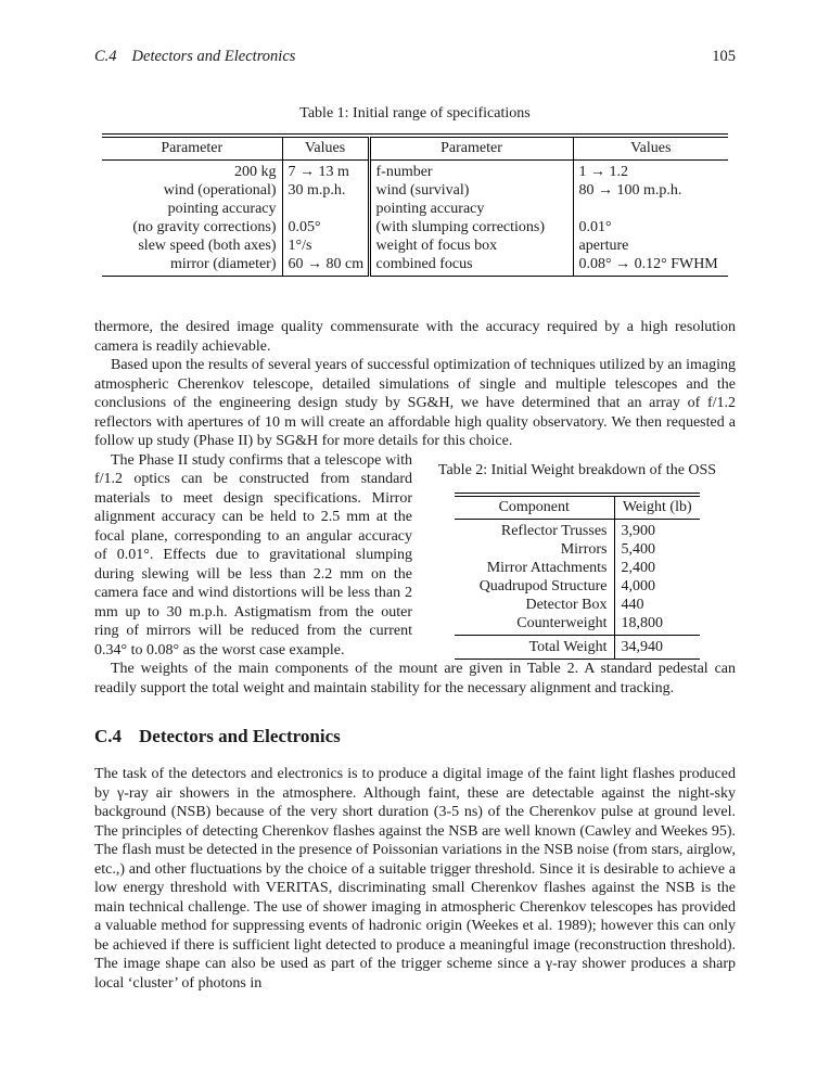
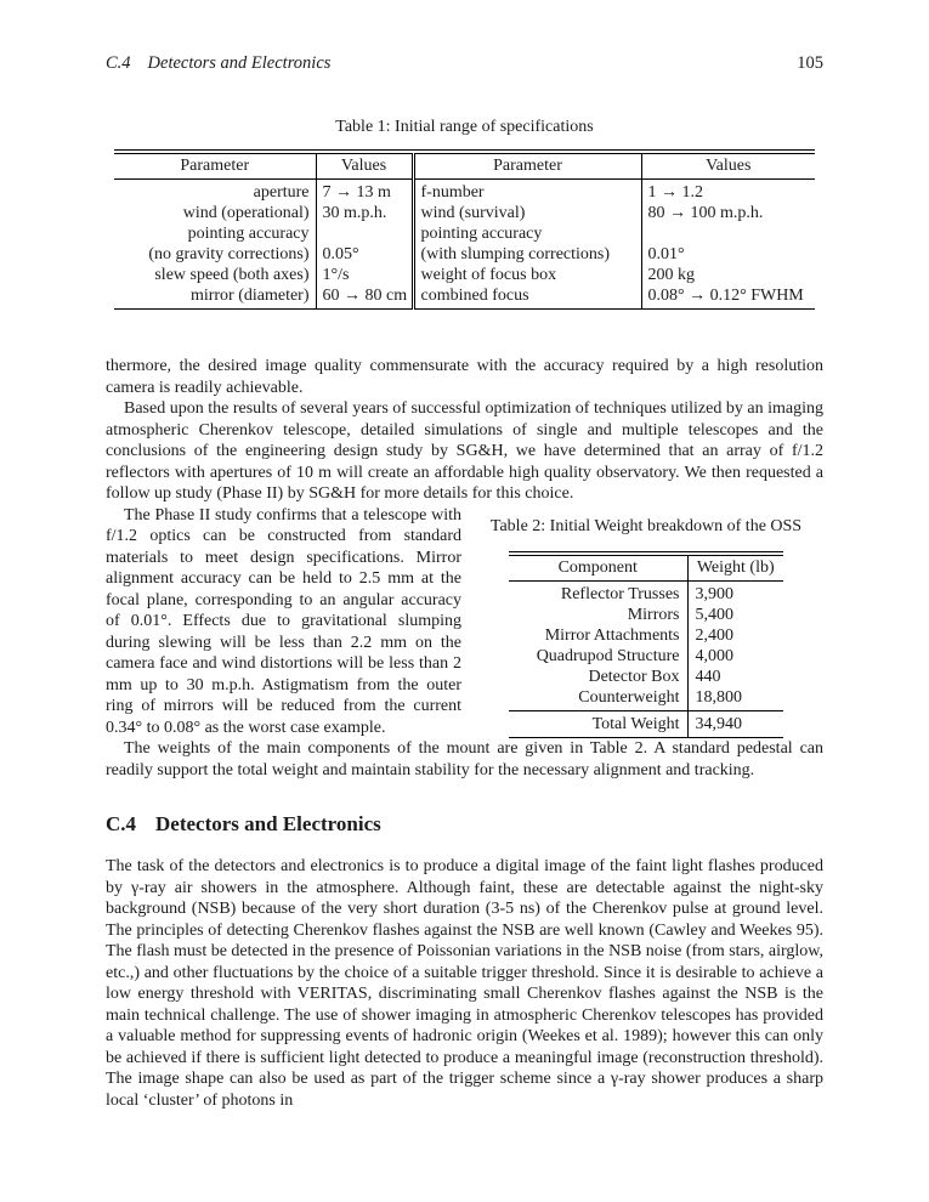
  C.4 Detectors and Electronics
  105
  Table 1: Initial range of specifications
  Parameter	Values	Parameter	Values
- 200 kg	7 → 13 m	f-number	1 → 1.2
+ aperture	7 → 13 m	f-number	1 → 1.2
  wind (operational)	30 m.p.h.	wind (survival)	80 → 100 m.p.h.
  pointing accuracy		pointing accuracy
  (no gravity corrections)	0.05°	(with slumping corrections)	0.01°
- slew speed (both axes)	1°/s	weight of focus box	aperture
+ slew speed (both axes)	1°/s	weight of focus box	200 kg
  mirror (diameter)	60 → 80 cm	combined focus	0.08° → 0.12° FWHM
  thermore, the desired image quality commensurate with the accuracy required by a high resolution camera is readily achievable.
  Based upon the results of several years of successful optimization of techniques utilized by an imaging atmospheric Cherenkov telescope, detailed simulations of single and multiple telescopes and the conclusions of the engineering design study by SG&H, we have determined that an array of f/1.2 reflectors with apertures of 10 m will create an affordable high quality observatory. We then requested a follow up study (Phase II) by SG&H for more details for this choice.
  The Phase II study confirms that a telescope with f/1.2 optics can be constructed from standard materials to meet design specifications. Mirror alignment accuracy can be held to 2.5 mm at the focal plane, corresponding to an angular accuracy of 0.01°. Effects due to gravitational slumping during slewing will be less than 2.2 mm on the camera face and wind distortions will be less than 2 mm up to 30 m.p.h. Astigmatism from the outer ring of mirrors will be reduced from the current 0.34° to 0.08° as the worst case example.
  Table 2: Initial Weight breakdown of the OSS
  Component	Weight (lb)
  Reflector Trusses	3,900
  Mirrors	5,400
  Mirror Attachments	2,400
  Quadrupod Structure	4,000
  Detector Box	440
  Counterweight	18,800
  Total Weight	34,940
  The weights of the main components of the mount are given in Table 2. A standard pedestal can readily support the total weight and maintain stability for the necessary alignment and tracking.
  C.4 Detectors and Electronics
  The task of the detectors and electronics is to produce a digital image of the faint light flashes produced by γ-ray air showers in the atmosphere. Although faint, these are detectable against the night-sky background (NSB) because of the very short duration (3-5 ns) of the Cherenkov pulse at ground level. The principles of detecting Cherenkov flashes against the NSB are well known (Cawley and Weekes 95). The flash must be detected in the presence of Poissonian variations in the NSB noise (from stars, airglow, etc.,) and other fluctuations by the choice of a suitable trigger threshold. Since it is desirable to achieve a low energy threshold with VERITAS, discriminating small Cherenkov flashes against the NSB is the main technical challenge. The use of shower imaging in atmospheric Cherenkov telescopes has provided a valuable method for suppressing events of hadronic origin (Weekes et al. 1989); however this can only be achieved if there is sufficient light detected to produce a meaningful image (reconstruction threshold). The image shape can also be used as part of the trigger scheme since a γ-ray shower produces a sharp local ‘cluster’ of photons in
